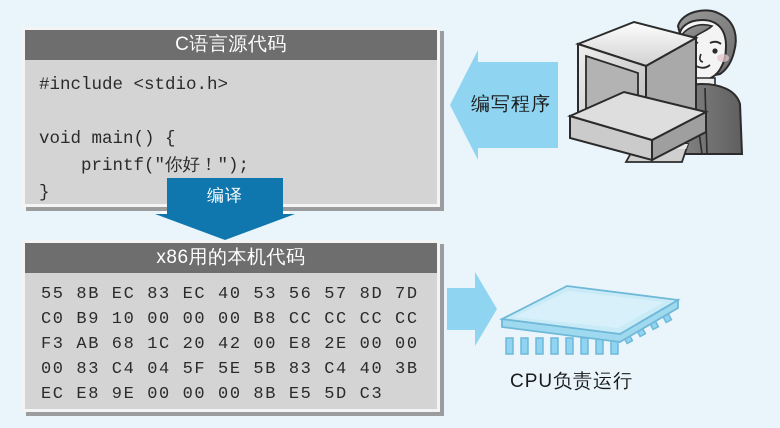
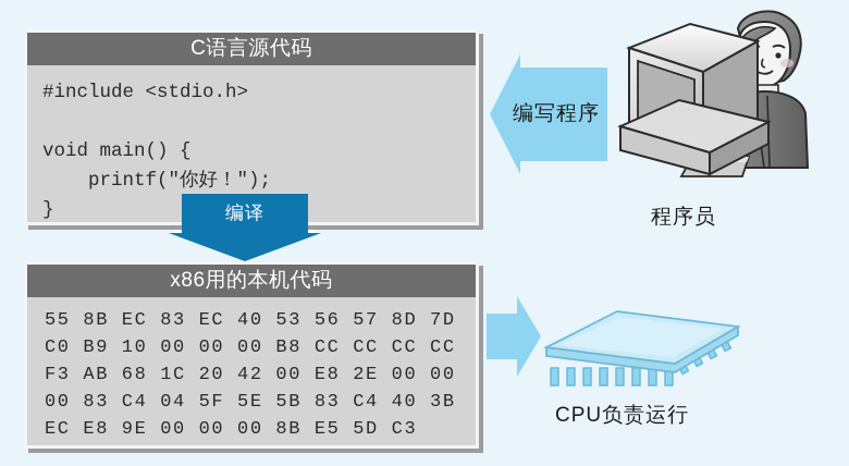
  C语言源代码
  #include <stdio.h>
  void main() {
  printf("你好！");
  }
  编译
  x86用的本机代码
  55 8B EC 83 EC 40 53 56 57 8D 7D
  C0 B9 10 00 00 00 B8 CC CC CC CC
  F3 AB 68 1C 20 42 00 E8 2E 00 00
  00 83 C4 04 5F 5E 5B 83 C4 40 3B
  EC E8 9E 00 00 00 8B E5 5D C3
  编写程序
+ 程序员
  CPU负责运行
